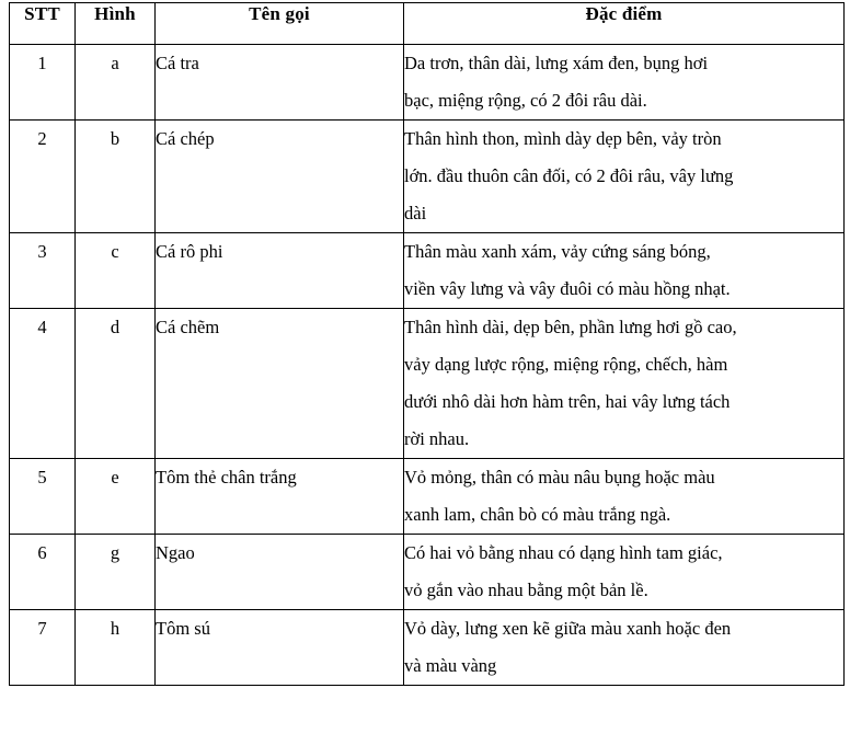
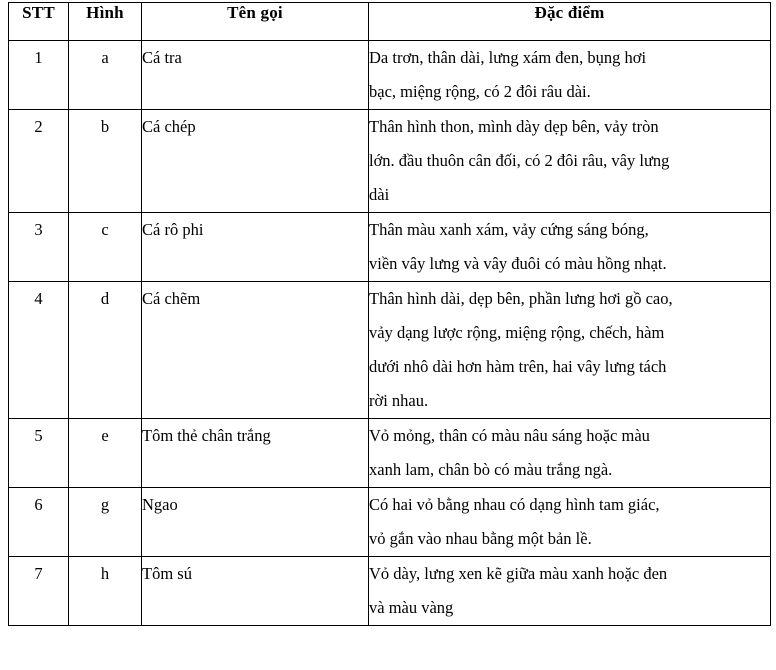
  STT	Hình	Tên gọi	Đặc điểm
  1	a	Cá tra	Da trơn, thân dài, lưng xám đen, bụng hơi bạc, miệng rộng, có 2 đôi râu dài.
  2	b	Cá chép	Thân hình thon, mình dày dẹp bên, vảy tròn lớn. đầu thuôn cân đối, có 2 đôi râu, vây lưng dài
  3	c	Cá rô phi	Thân màu xanh xám, vảy cứng sáng bóng, viền vây lưng và vây đuôi có màu hồng nhạt.
  4	d	Cá chẽm	Thân hình dài, dẹp bên, phần lưng hơi gồ cao, vảy dạng lược rộng, miệng rộng, chếch, hàm dưới nhô dài hơn hàm trên, hai vây lưng tách rời nhau.
- 5	e	Tôm thẻ chân trắng	Vỏ mỏng, thân có màu nâu bụng hoặc màu xanh lam, chân bò có màu trắng ngà.
+ 5	e	Tôm thẻ chân trắng	Vỏ mỏng, thân có màu nâu sáng hoặc màu xanh lam, chân bò có màu trắng ngà.
  6	g	Ngao	Có hai vỏ bằng nhau có dạng hình tam giác, vỏ gắn vào nhau bằng một bản lề.
  7	h	Tôm sú	Vỏ dày, lưng xen kẽ giữa màu xanh hoặc đen và màu vàng
